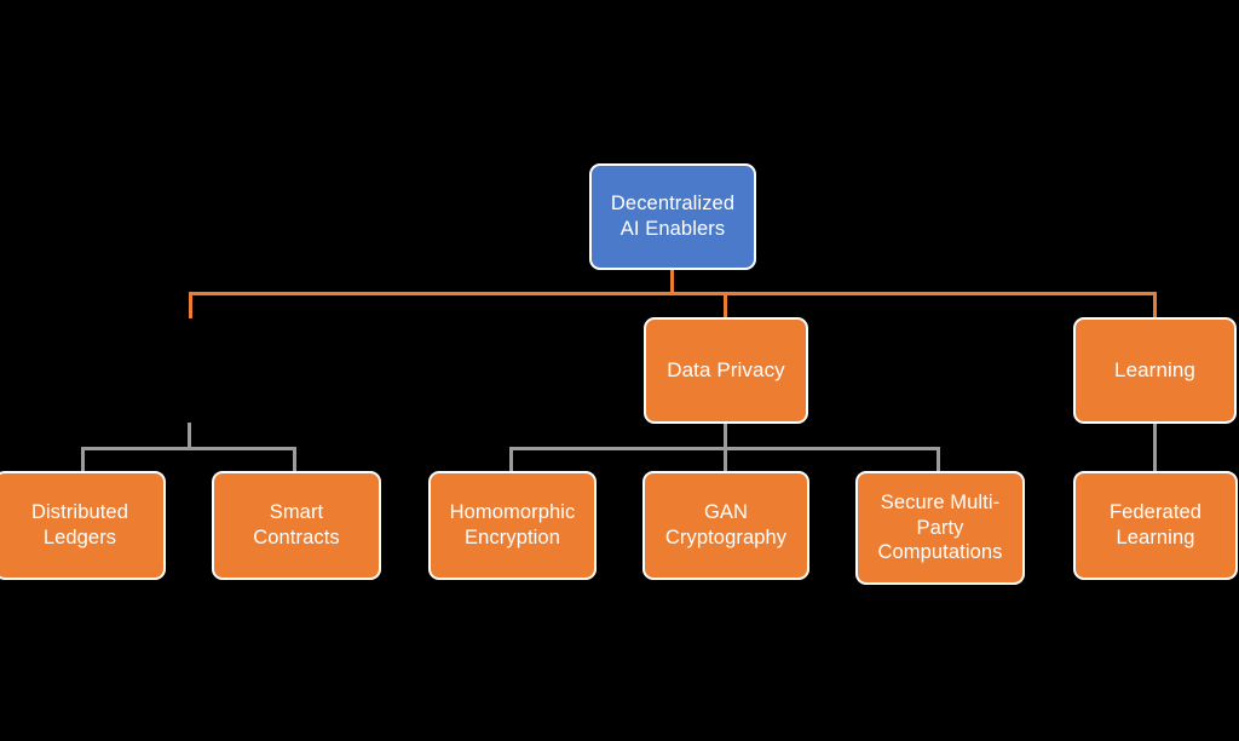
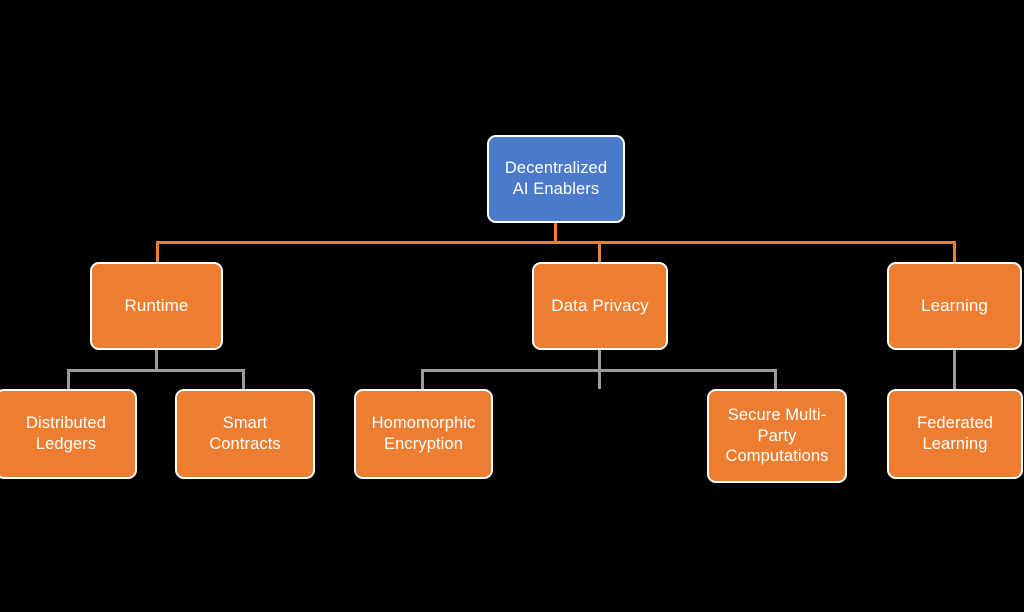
  Decentralized
  AI Enablers
+ Runtime
  Data Privacy
  Learning
  Distributed
  Ledgers
  Smart
  Contracts
  Homomorphic
  Encryption
- GAN
- Cryptography
  Secure Multi-
  Party
  Computations
  Federated
  Learning
